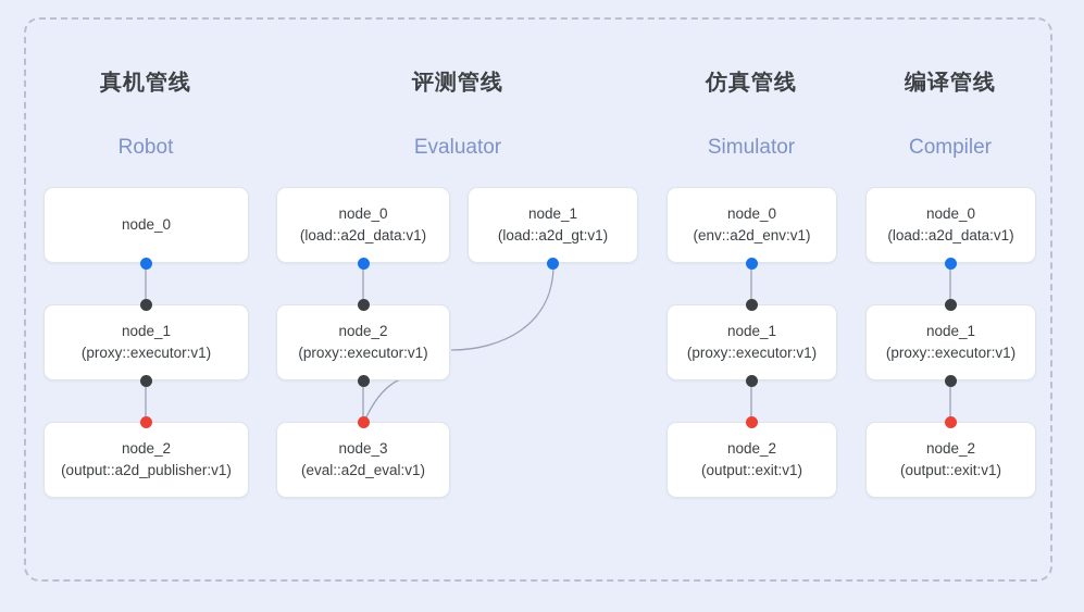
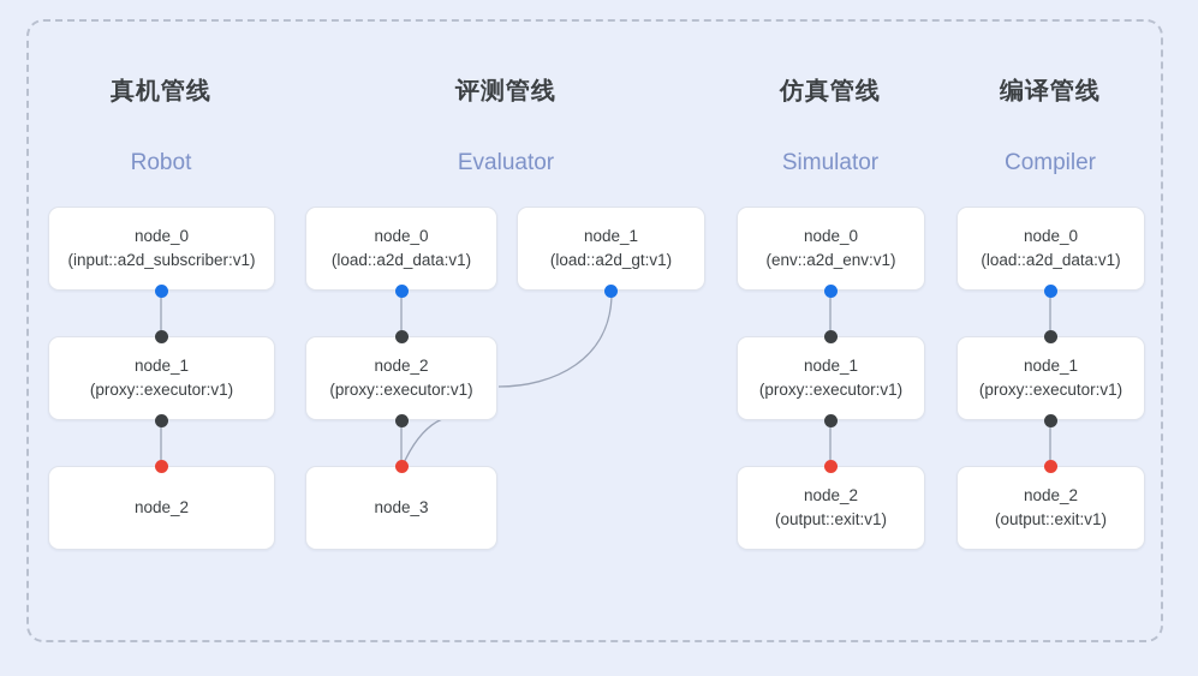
  真机管线
  Robot
  评测管线
  Evaluator
  仿真管线
  Simulator
  编译管线
  Compiler
  node_0
+ (input::a2d_subscriber:v1)
  node_1
  (proxy::executor:v1)
  node_2
- (output::a2d_publisher:v1)
  node_0
  (load::a2d_data:v1)
  node_1
  (load::a2d_gt:v1)
  node_2
  (proxy::executor:v1)
  node_3
- (eval::a2d_eval:v1)
  node_0
  (env::a2d_env:v1)
  node_1
  (proxy::executor:v1)
  node_2
  (output::exit:v1)
  node_0
  (load::a2d_data:v1)
  node_1
  (proxy::executor:v1)
  node_2
  (output::exit:v1)
